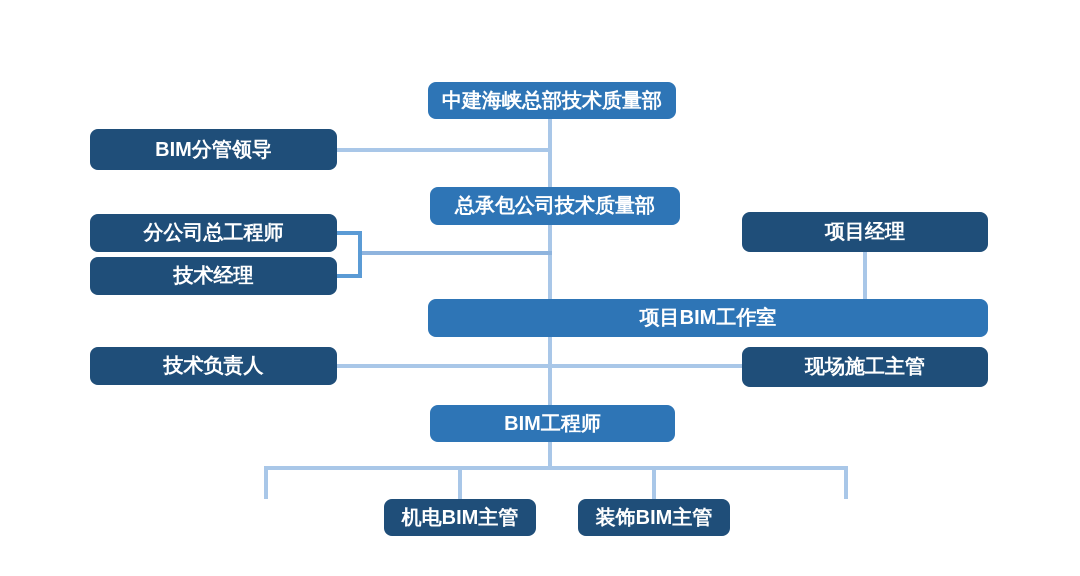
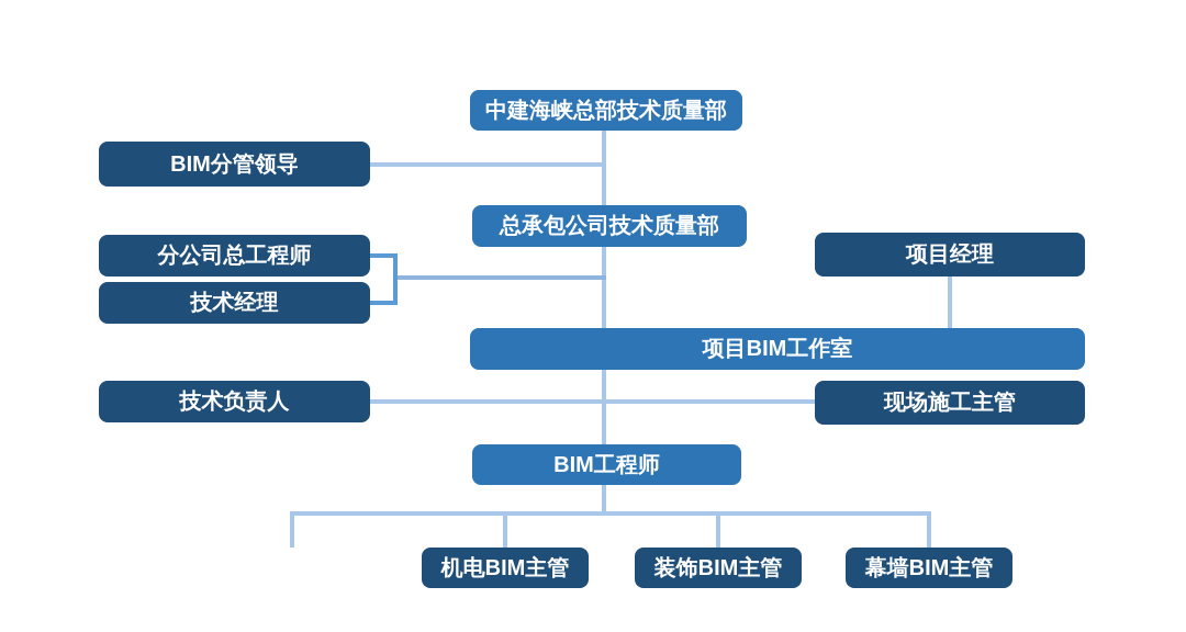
  中建海峡总部技术质量部
  BIM分管领导
  总承包公司技术质量部
  分公司总工程师
  技术经理
  项目经理
  项目BIM工作室
  技术负责人
  现场施工主管
  BIM工程师
  机电BIM主管
  装饰BIM主管
+ 幕墙BIM主管
